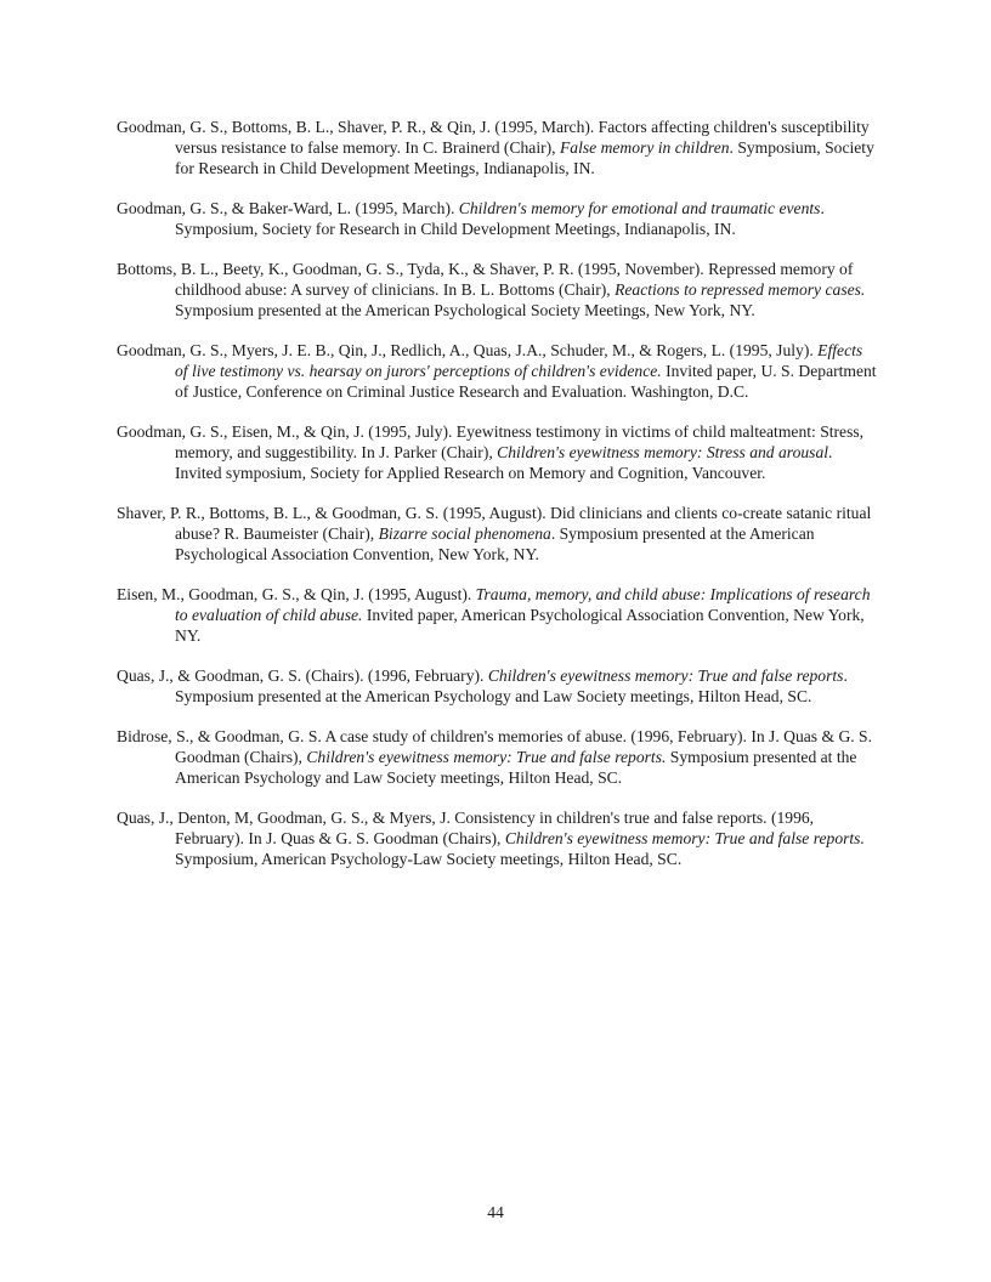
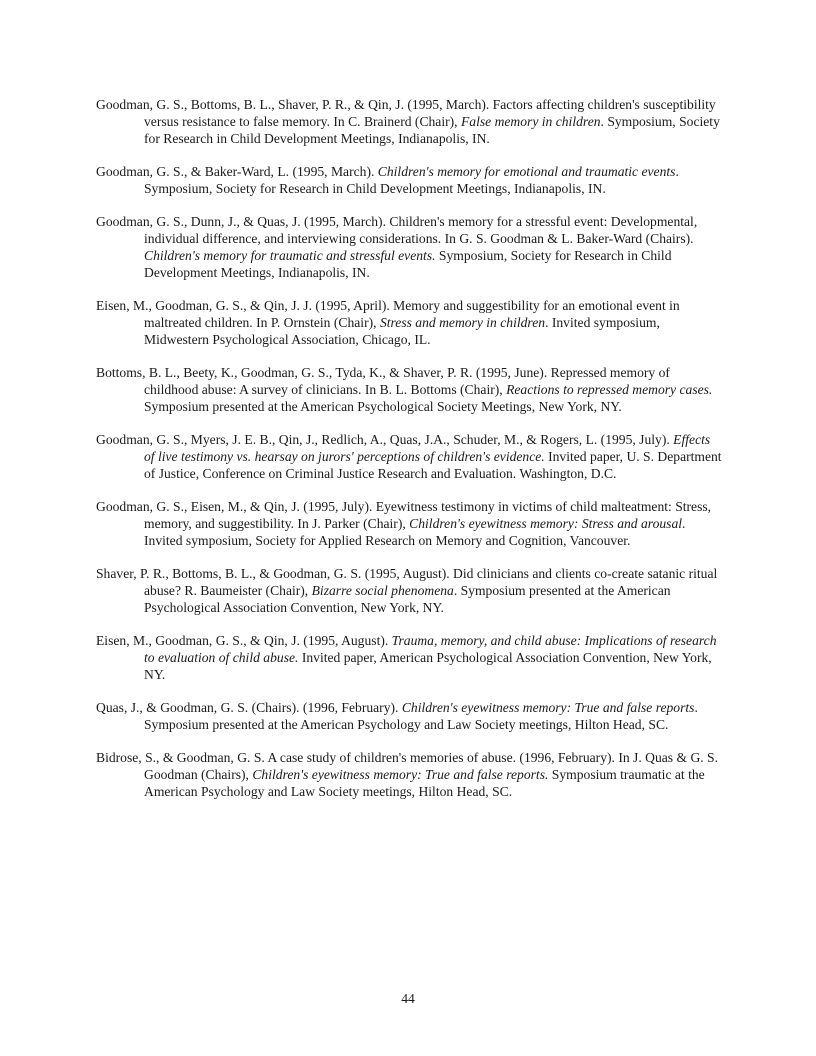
  Goodman, G. S., Bottoms, B. L., Shaver, P. R., & Qin, J. (1995, March). Factors affecting children's susceptibility versus resistance to false memory. In C. Brainerd (Chair), False memory in children. Symposium, Society for Research in Child Development Meetings, Indianapolis, IN.
  Goodman, G. S., & Baker-Ward, L. (1995, March). Children's memory for emotional and traumatic events. Symposium, Society for Research in Child Development Meetings, Indianapolis, IN.
+ Goodman, G. S., Dunn, J., & Quas, J. (1995, March). Children's memory for a stressful event: Developmental, individual difference, and interviewing considerations. In G. S. Goodman & L. Baker-Ward (Chairs). Children's memory for traumatic and stressful events. Symposium, Society for Research in Child Development Meetings, Indianapolis, IN.
+ Eisen, M., Goodman, G. S., & Qin, J. J. (1995, April). Memory and suggestibility for an emotional event in maltreated children. In P. Ornstein (Chair), Stress and memory in children. Invited symposium, Midwestern Psychological Association, Chicago, IL.
- Bottoms, B. L., Beety, K., Goodman, G. S., Tyda, K., & Shaver, P. R. (1995, November). Repressed memory of childhood abuse: A survey of clinicians. In B. L. Bottoms (Chair), Reactions to repressed memory cases. Symposium presented at the American Psychological Society Meetings, New York, NY.
+ Bottoms, B. L., Beety, K., Goodman, G. S., Tyda, K., & Shaver, P. R. (1995, June). Repressed memory of childhood abuse: A survey of clinicians. In B. L. Bottoms (Chair), Reactions to repressed memory cases. Symposium presented at the American Psychological Society Meetings, New York, NY.
  Goodman, G. S., Myers, J. E. B., Qin, J., Redlich, A., Quas, J.A., Schuder, M., & Rogers, L. (1995, July). Effects of live testimony vs. hearsay on jurors' perceptions of children's evidence. Invited paper, U. S. Department of Justice, Conference on Criminal Justice Research and Evaluation. Washington, D.C.
  Goodman, G. S., Eisen, M., & Qin, J. (1995, July). Eyewitness testimony in victims of child malteatment: Stress, memory, and suggestibility. In J. Parker (Chair), Children's eyewitness memory: Stress and arousal. Invited symposium, Society for Applied Research on Memory and Cognition, Vancouver.
  Shaver, P. R., Bottoms, B. L., & Goodman, G. S. (1995, August). Did clinicians and clients co-create satanic ritual abuse? R. Baumeister (Chair), Bizarre social phenomena. Symposium presented at the American Psychological Association Convention, New York, NY.
  Eisen, M., Goodman, G. S., & Qin, J. (1995, August). Trauma, memory, and child abuse: Implications of research to evaluation of child abuse. Invited paper, American Psychological Association Convention, New York, NY.
  Quas, J., & Goodman, G. S. (Chairs). (1996, February). Children's eyewitness memory: True and false reports. Symposium presented at the American Psychology and Law Society meetings, Hilton Head, SC.
- Bidrose, S., & Goodman, G. S. A case study of children's memories of abuse. (1996, February). In J. Quas & G. S. Goodman (Chairs), Children's eyewitness memory: True and false reports. Symposium presented at the American Psychology and Law Society meetings, Hilton Head, SC.
+ Bidrose, S., & Goodman, G. S. A case study of children's memories of abuse. (1996, February). In J. Quas & G. S. Goodman (Chairs), Children's eyewitness memory: True and false reports. Symposium traumatic at the American Psychology and Law Society meetings, Hilton Head, SC.
- Quas, J., Denton, M, Goodman, G. S., & Myers, J. Consistency in children's true and false reports. (1996, February). In J. Quas & G. S. Goodman (Chairs), Children's eyewitness memory: True and false reports. Symposium, American Psychology-Law Society meetings, Hilton Head, SC.
  44
